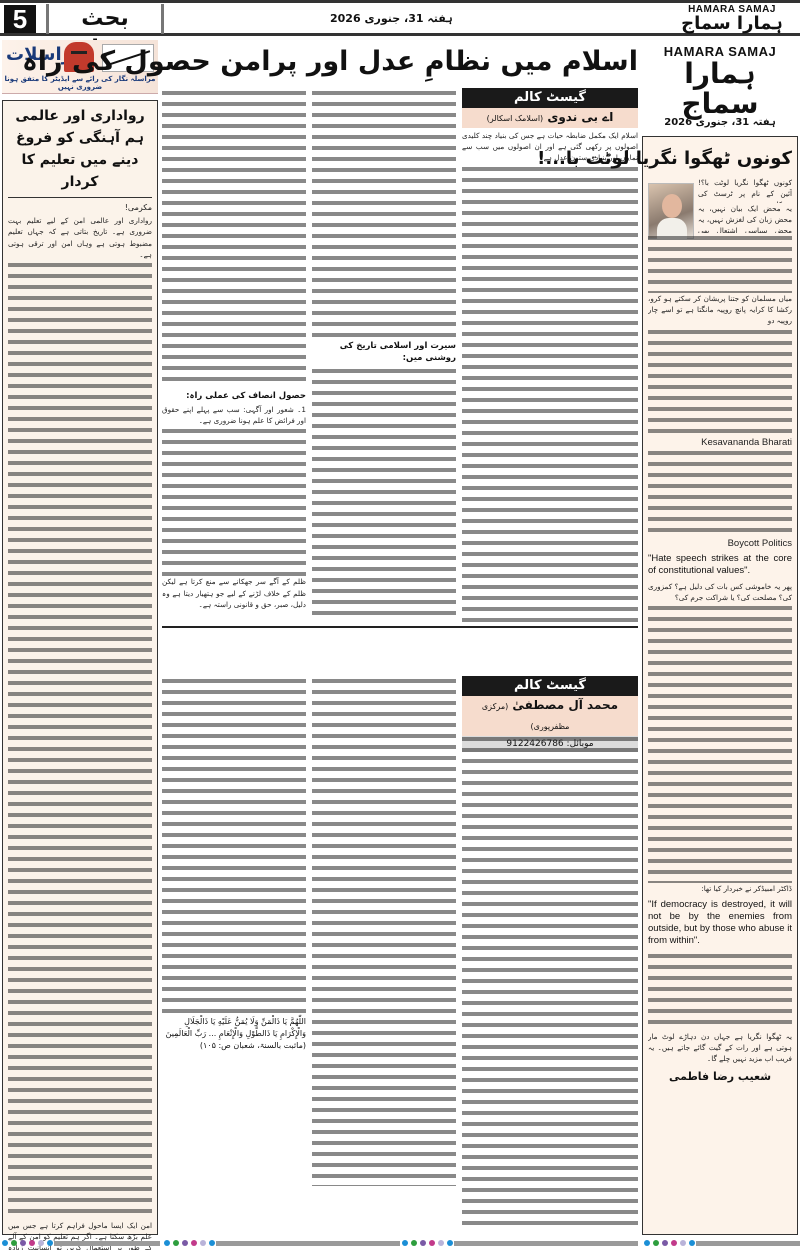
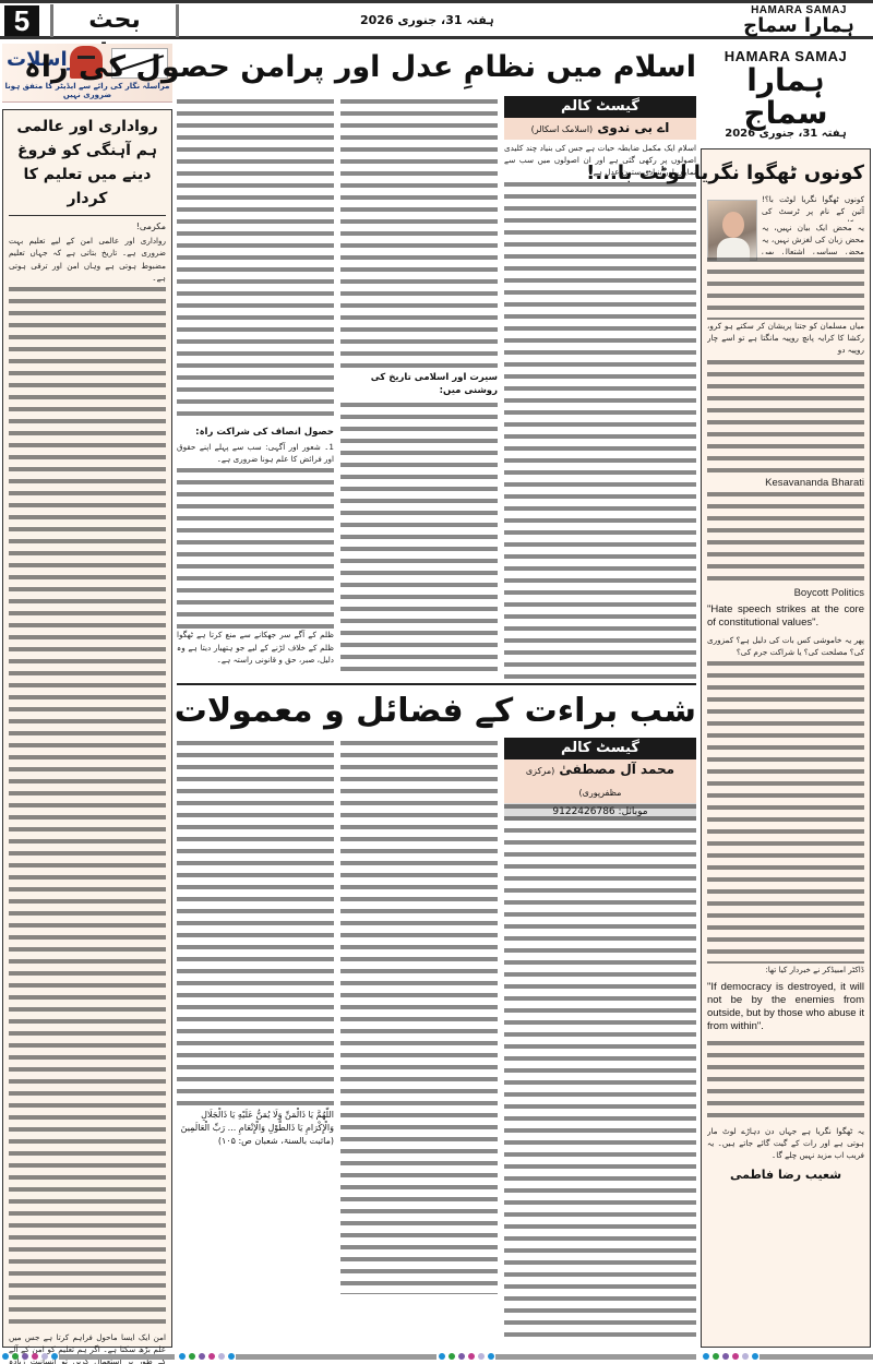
  5
  ہفتہ 31، جنوری 2026
  HAMARA SAMAJ
  ہمارا سماج
  اسلات
  مراسلہ نگار کی رائے سے ایڈیٹر کا متفق ہونا ضروری نہیں
  رواداری اور عالمی ہم آہنگی کو فروغ دینے میں تعلیم کا کردار
  مکرمی!
  رواداری اور عالمی امن کے لیے تعلیم بہت ضروری ہے۔ تاریخ بتاتی ہے کہ جہاں تعلیم مضبوط ہوتی ہے وہاں امن اور ترقی ہوتی ہے۔
  امن ایک ایسا ماحول فراہم کرتا ہے جس میں علم بڑھ سکتا ہے۔ اگر ہم تعلیم کو امن کے آلے کے طور پر استعمال کریں تو انسانیت زیادہ
  اسلام میں نظامِ عدل اور پرامن حصول کی راہ
  گیسٹ کالم
  اے بی ندوی (اسلامک اسکالر)
  اسلام ایک مکمل ضابطہ حیات ہے جس کی بنیاد چند کلیدی اصولوں پر رکھی گئی ہے اور ان اصولوں میں سب سے نمایاں اور بنیادی ستون عدل ہے۔
  سیرت اور اسلامی تاریخ کی روشنی میں:
- حصول انصاف کی عملی راہ:
+ حصول انصاف کی شراکت راہ:
  1۔ شعور اور آگہی: سب سے پہلے اپنے حقوق اور فرائض کا علم ہونا ضروری ہے۔
- ظلم کے آگے سر جھکانے سے منع کرتا ہے لیکن ظلم کے خلاف لڑنے کے لیے جو ہتھیار دیتا ہے وہ دلیل، صبر، حق و قانونی راستہ ہے۔
+ ظلم کے آگے سر جھکانے سے منع کرتا ہے ٹھگوا ظلم کے خلاف لڑنے کے لیے جو ہتھیار دیتا ہے وہ دلیل، صبر، حق و قانونی راستہ ہے۔
+ شب براءت کے فضائل و معمولات
  گیسٹ کالم
  محمد آل مصطفیٰ (مرکزی مظفرپوری)
  اللّٰهُمَّ يَا ذَالْمَنِّ وَلَا يُمَنُّ عَلَيْهِ يَا ذَالْجَلَالِ وَالْإِكْرَامِ يَا ذَالطَّوْلِ وَالْإِنْعَامِ ... رَبِّ الْعَالَمِينَ
  (ماثبت بالسنۃ، شعبان ص: ۱۰۵)
  HAMARA SAMAJ
  ہمارا سماج
  ہفتہ 31، جنوری 2026
  کونوں ٹھگوا نگریا لوٹت با...!
  کونوں ٹھگوا نگریا لوٹت با؟! آئین کے نام پر ٹرسٹ کی
  میاں مسلمان کو جتنا پریشان کر سکتے ہو کرو، رکشا کا کرایہ پانچ روپیہ مانگتا ہے تو اسے چار روپیہ دو
  Kesavananda Bharati
  Boycott Politics
  "Hate speech strikes at the core of constitutional values".
  پھر یہ خاموشی کس بات کی دلیل ہے؟ کمزوری کی؟ مصلحت کی؟ یا شراکت جرم کی؟
  ڈاکٹر امبیڈکر نے خبردار کیا تھا:
  "If democracy is destroyed, it will not be by the enemies from outside, but by those who abuse it from within".
  یہ ٹھگوا نگریا ہے جہاں دن دہاڑے لوٹ مار ہوتی ہے اور رات کے گیت گائے جاتے ہیں۔ یہ فریب اب مزید نہیں چلے گا۔
  شعیب رضا فاطمی
